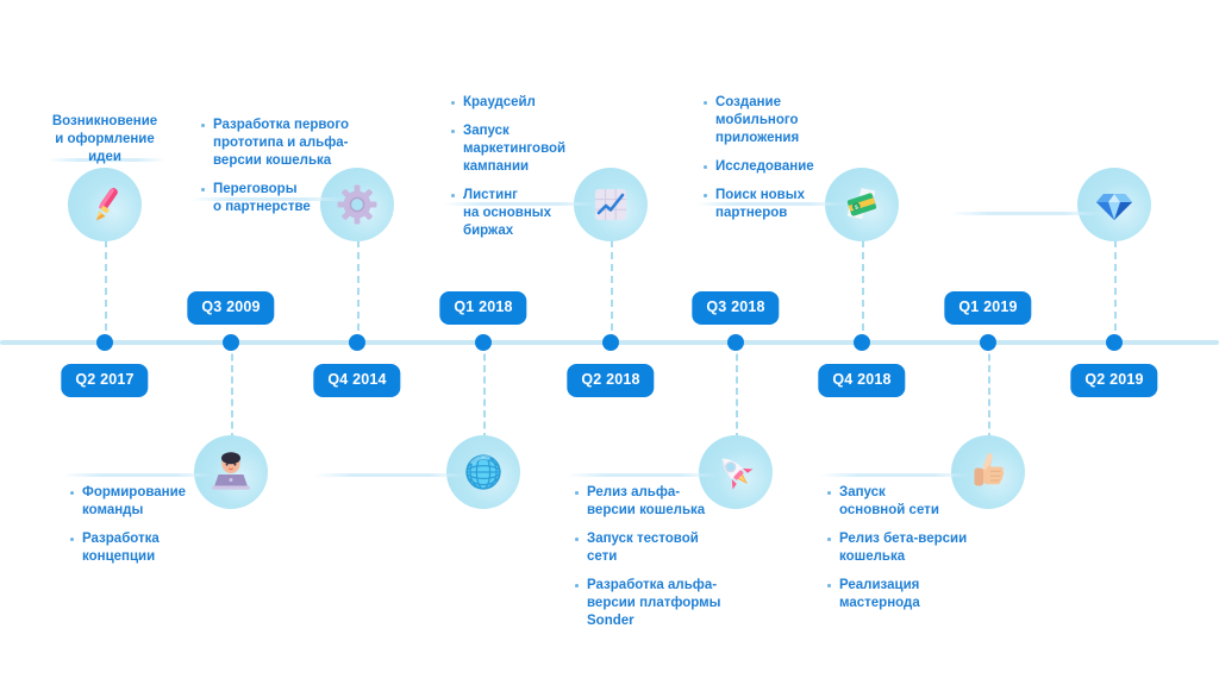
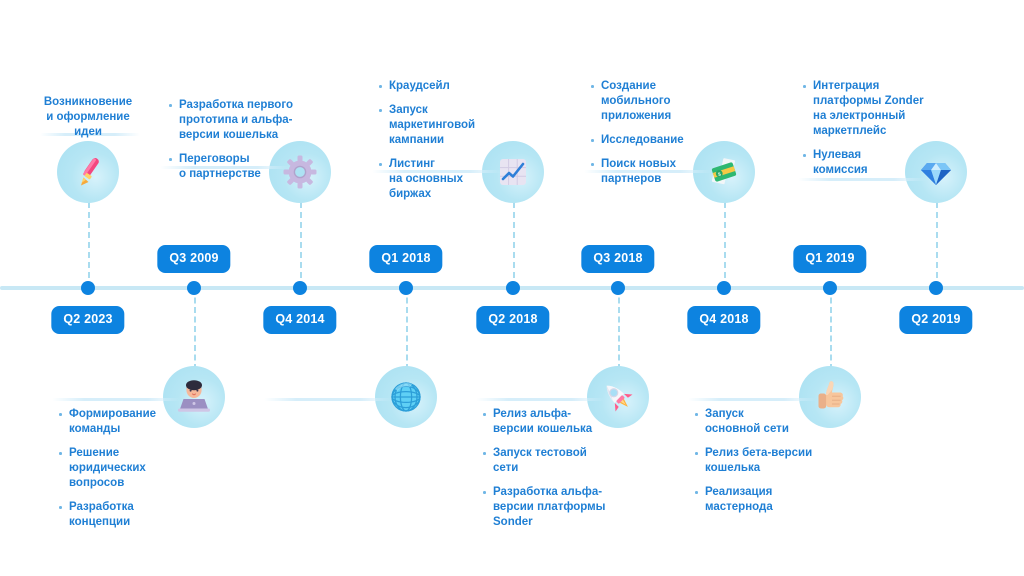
- Q2 2017
+ Q2 2023
  Возникновение
  и оформление
  идеи
  Q4 2014
  Разработка первого
  прототипа и альфа-
  версии кошелька
  Переговоры
  о партнерстве
  Q2 2018
  Краудсейл
  Запуск маркетинговой
  кампании
  Листинг
  на основных
  биржах
  Q4 2018
  Создание
  мобильного
  приложения
  Исследование
  Поиск новых
  партнеров
  Q2 2019
+ Интеграция
+ платформы Zonder
+ на электронный
+ маркетплейс
+ Нулевая
+ комиссия
  Q3 2009
  Формирование
  команды
+ Решение
+ юридических вопросов
  Разработка концепции
  Q1 2018
  Q3 2018
  Релиз альфа-
  версии кошелька
  Запуск тестовой сети
  Разработка альфа-
  версии платформы
  Sonder
  Q1 2019
  Запуск
  основной сети
  Релиз бета-версии
  кошелька
  Реализация
  мастернода
